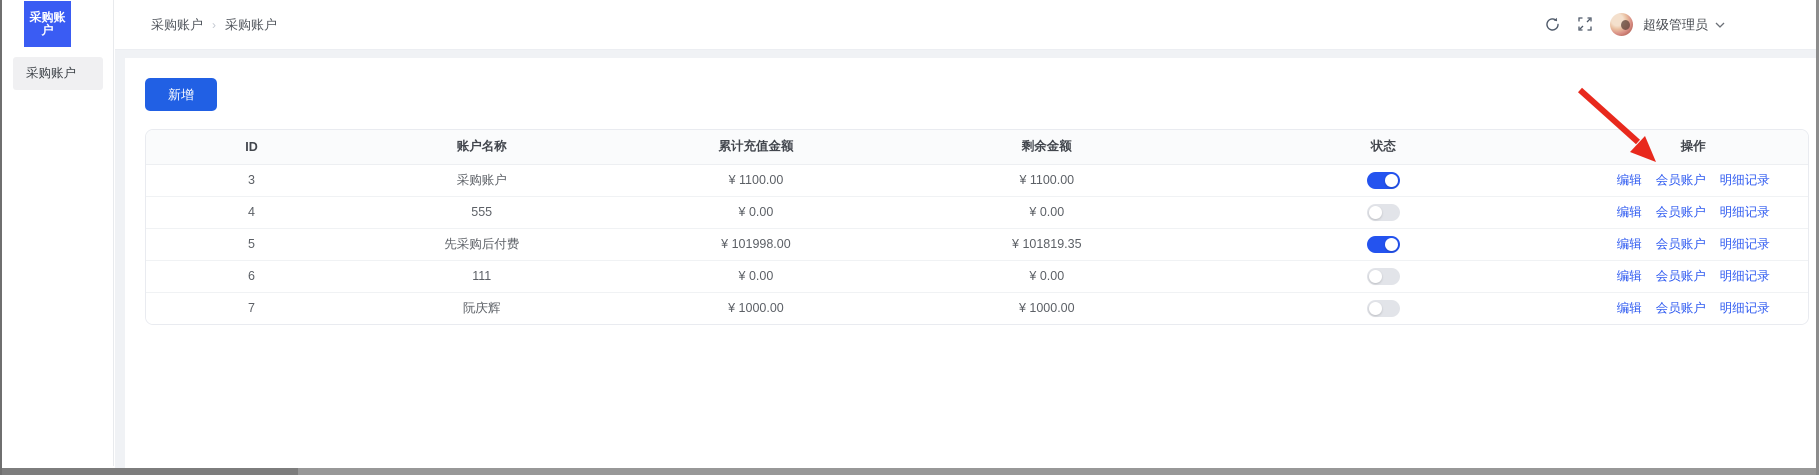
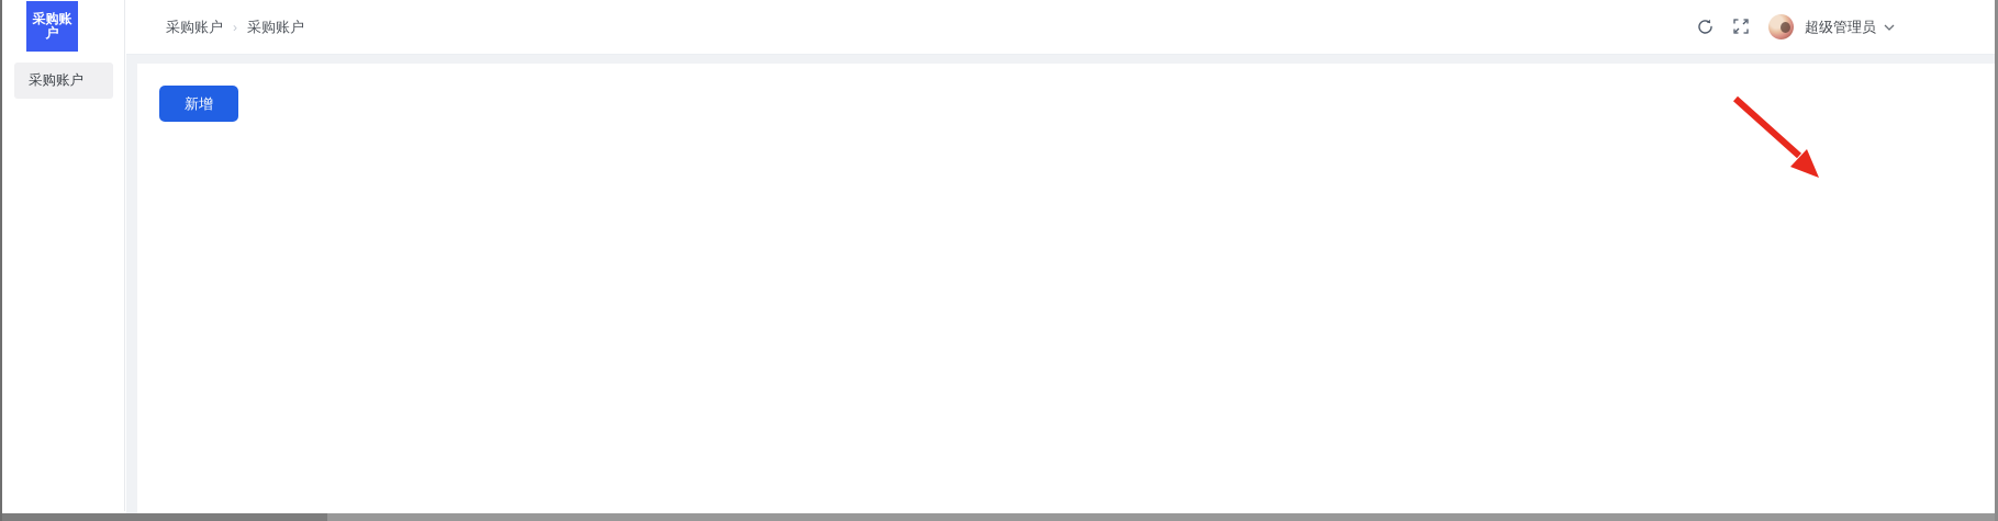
  采购账户
  采购账户
  采购账户
  ›
  采购账户
  超级管理员
  新增
- ID	账户名称	累计充值金额	剩余金额	状态	操作
- 3	采购账户	¥ 1100.00	¥ 1100.00		编辑 会员账户 明细记录
- 4	555	¥ 0.00	¥ 0.00		编辑 会员账户 明细记录
- 5	先采购后付费	¥ 101998.00	¥ 101819.35		编辑 会员账户 明细记录
- 6	111	¥ 0.00	¥ 0.00		编辑 会员账户 明细记录
- 7	阮庆辉	¥ 1000.00	¥ 1000.00		编辑 会员账户 明细记录
